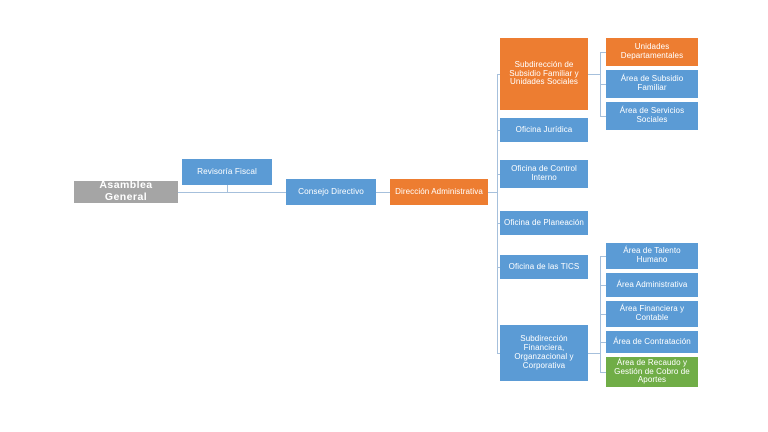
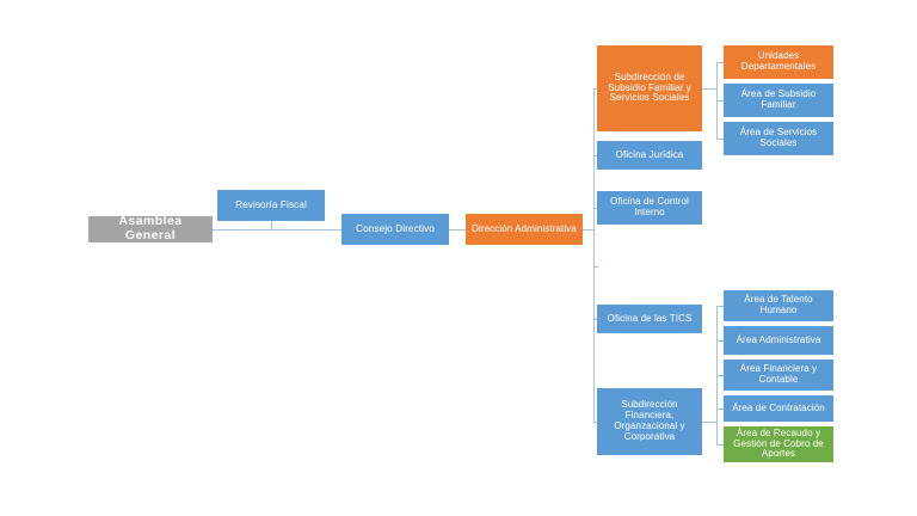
  Asamblea General
  Revisoría Fiscal
  Consejo Directivo
  Dirección Administrativa
- Subdirección de Subsidio Familiar y Unidades Sociales
+ Subdirección de Subsidio Familiar y Servicios Sociales
  Unidades Departamentales
  Área de Subsidio Familiar
  Área de Servicios Sociales
  Oficina Jurídica
  Oficina de Control Interno
- Oficina de Planeación
  Oficina de las TICS
  Subdirección Financiera, Organzacional y Corporativa
  Área de Talento Humano
  Área Administrativa
  Área Financiera y Contable
  Área de Contratación
  Área de Recaudo y Gestión de Cobro de Aportes
